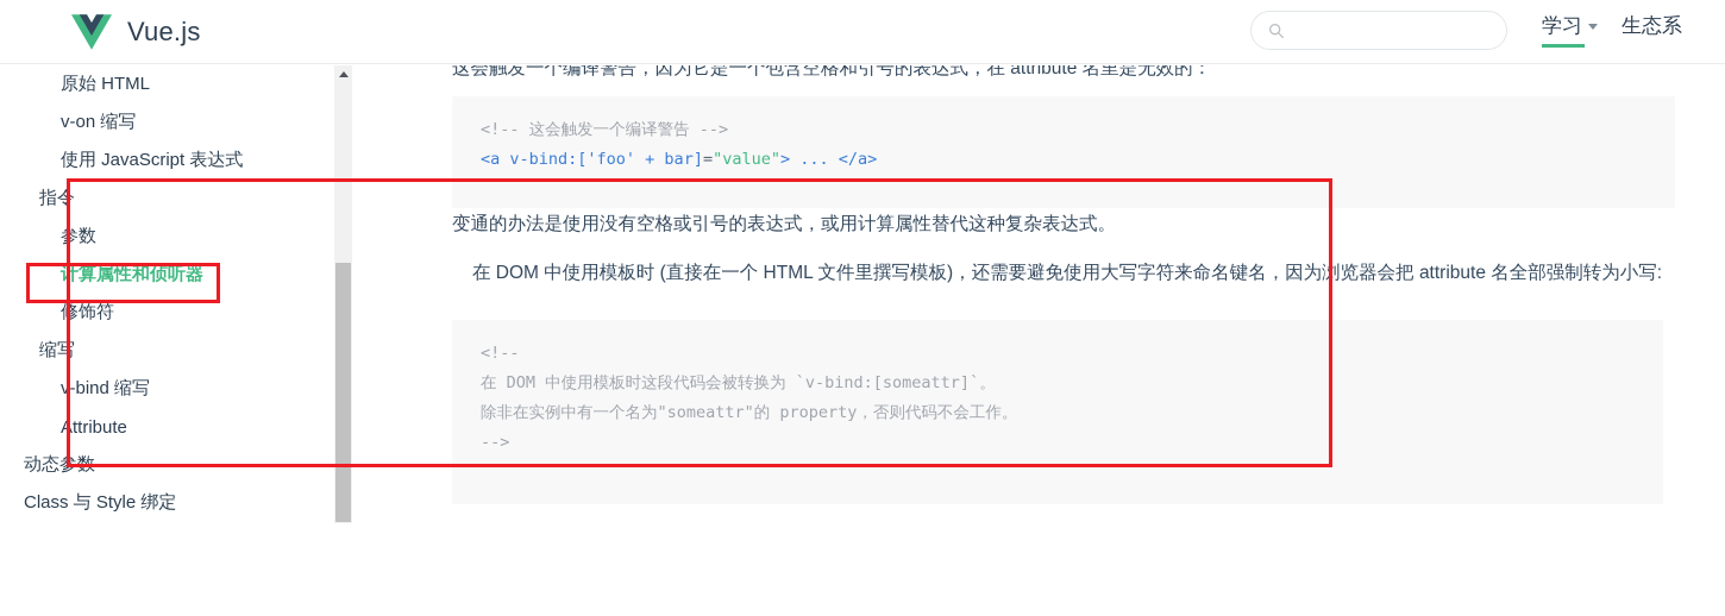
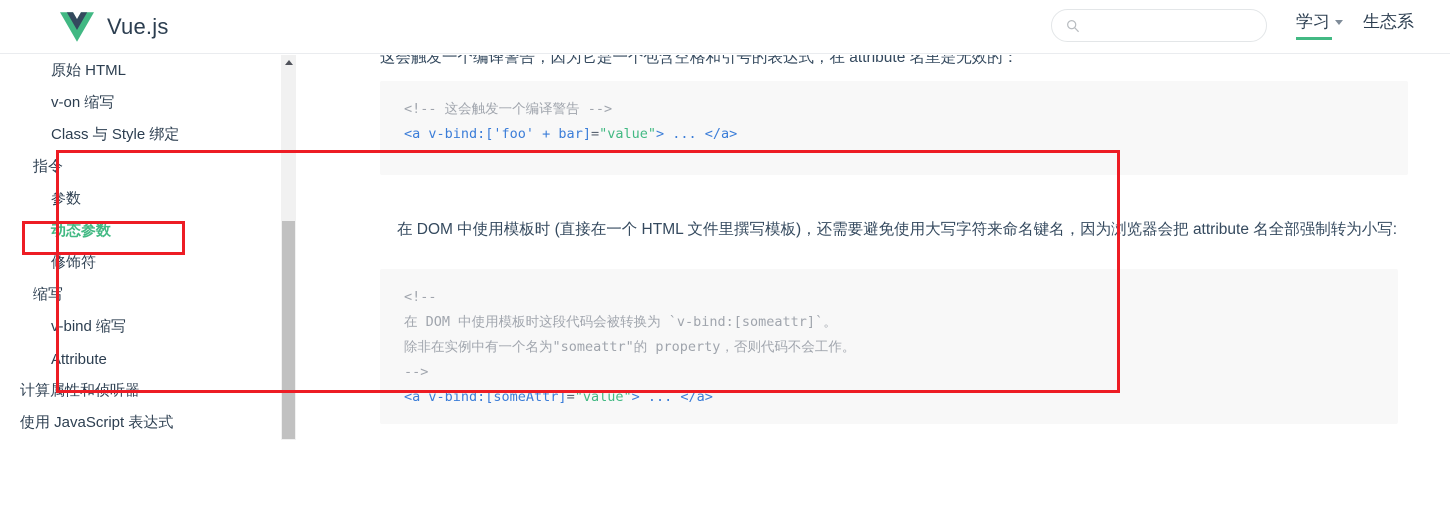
  Vue.js
  学习
  生态系
  原始 HTML
  v-on 缩写
- 使用 JavaScript 表达式
+ Class 与 Style 绑定
  指令
  参数
- 计算属性和侦听器
+ 动态参数
  修饰符
  缩写
  v-bind 缩写
  Attribute
- 动态参数
+ 计算属性和侦听器
- Class 与 Style 绑定
+ 使用 JavaScript 表达式
  这会触发一个编译警告，因为它是一个包含空格和引号的表达式，在 attribute 名里是无效的：
  <!-- 这会触发一个编译警告 -->
  <a v-bind:['foo' + bar]="value"> ... </a>
- 变通的办法是使用没有空格或引号的表达式，或用计算属性替代这种复杂表达式。
  在 DOM 中使用模板时 (直接在一个 HTML 文件里撰写模板)，还需要避免使用大写字符来命名键名，因为浏览器会把 attribute 名全部强制转为小写:
  <!--
  在 DOM 中使用模板时这段代码会被转换为 `v-bind:[someattr]`。
  除非在实例中有一个名为"someattr"的 property，否则代码不会工作。
  -->
+ <a v-bind:[someAttr]="value"> ... </a>
